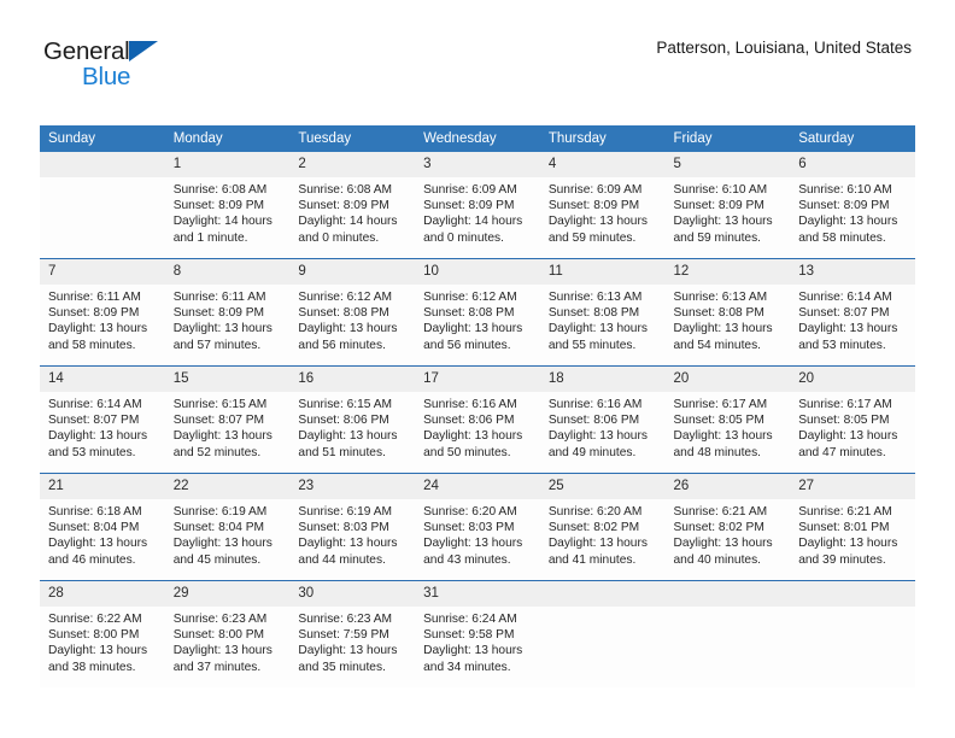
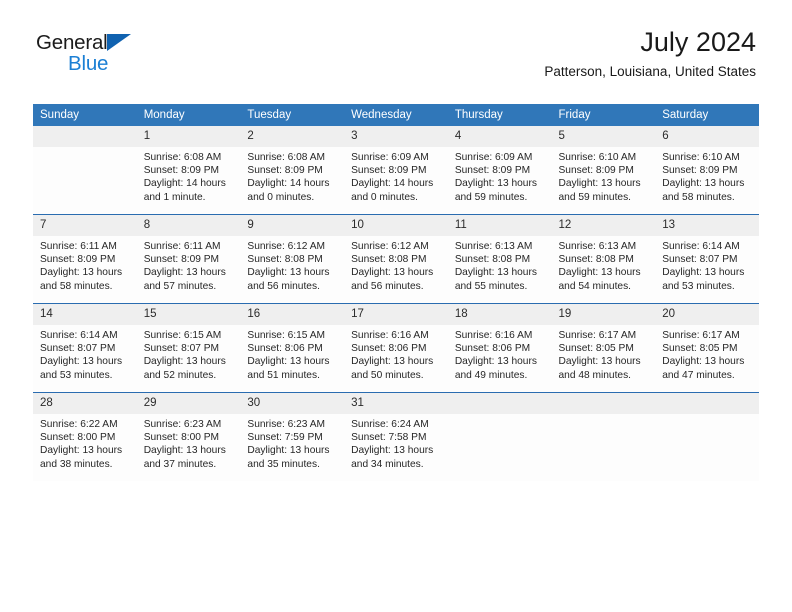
  General
  Blue
+ July 2024
  Patterson, Louisiana, United States
  Sunday	Monday	Tuesday	Wednesday	Thursday	Friday	Saturday
  	1Sunrise: 6:08 AMSunset: 8:09 PMDaylight: 14 hoursand 1 minute.	2Sunrise: 6:08 AMSunset: 8:09 PMDaylight: 14 hoursand 0 minutes.	3Sunrise: 6:09 AMSunset: 8:09 PMDaylight: 14 hoursand 0 minutes.	4Sunrise: 6:09 AMSunset: 8:09 PMDaylight: 13 hoursand 59 minutes.	5Sunrise: 6:10 AMSunset: 8:09 PMDaylight: 13 hoursand 59 minutes.	6Sunrise: 6:10 AMSunset: 8:09 PMDaylight: 13 hoursand 58 minutes.
  7Sunrise: 6:11 AMSunset: 8:09 PMDaylight: 13 hoursand 58 minutes.	8Sunrise: 6:11 AMSunset: 8:09 PMDaylight: 13 hoursand 57 minutes.	9Sunrise: 6:12 AMSunset: 8:08 PMDaylight: 13 hoursand 56 minutes.	10Sunrise: 6:12 AMSunset: 8:08 PMDaylight: 13 hoursand 56 minutes.	11Sunrise: 6:13 AMSunset: 8:08 PMDaylight: 13 hoursand 55 minutes.	12Sunrise: 6:13 AMSunset: 8:08 PMDaylight: 13 hoursand 54 minutes.	13Sunrise: 6:14 AMSunset: 8:07 PMDaylight: 13 hoursand 53 minutes.
- 14Sunrise: 6:14 AMSunset: 8:07 PMDaylight: 13 hoursand 53 minutes.	15Sunrise: 6:15 AMSunset: 8:07 PMDaylight: 13 hoursand 52 minutes.	16Sunrise: 6:15 AMSunset: 8:06 PMDaylight: 13 hoursand 51 minutes.	17Sunrise: 6:16 AMSunset: 8:06 PMDaylight: 13 hoursand 50 minutes.	18Sunrise: 6:16 AMSunset: 8:06 PMDaylight: 13 hoursand 49 minutes.	20Sunrise: 6:17 AMSunset: 8:05 PMDaylight: 13 hoursand 48 minutes.	20Sunrise: 6:17 AMSunset: 8:05 PMDaylight: 13 hoursand 47 minutes.
+ 14Sunrise: 6:14 AMSunset: 8:07 PMDaylight: 13 hoursand 53 minutes.	15Sunrise: 6:15 AMSunset: 8:07 PMDaylight: 13 hoursand 52 minutes.	16Sunrise: 6:15 AMSunset: 8:06 PMDaylight: 13 hoursand 51 minutes.	17Sunrise: 6:16 AMSunset: 8:06 PMDaylight: 13 hoursand 50 minutes.	18Sunrise: 6:16 AMSunset: 8:06 PMDaylight: 13 hoursand 49 minutes.	19Sunrise: 6:17 AMSunset: 8:05 PMDaylight: 13 hoursand 48 minutes.	20Sunrise: 6:17 AMSunset: 8:05 PMDaylight: 13 hoursand 47 minutes.
- 21Sunrise: 6:18 AMSunset: 8:04 PMDaylight: 13 hoursand 46 minutes.	22Sunrise: 6:19 AMSunset: 8:04 PMDaylight: 13 hoursand 45 minutes.	23Sunrise: 6:19 AMSunset: 8:03 PMDaylight: 13 hoursand 44 minutes.	24Sunrise: 6:20 AMSunset: 8:03 PMDaylight: 13 hoursand 43 minutes.	25Sunrise: 6:20 AMSunset: 8:02 PMDaylight: 13 hoursand 41 minutes.	26Sunrise: 6:21 AMSunset: 8:02 PMDaylight: 13 hoursand 40 minutes.	27Sunrise: 6:21 AMSunset: 8:01 PMDaylight: 13 hoursand 39 minutes.
- 28Sunrise: 6:22 AMSunset: 8:00 PMDaylight: 13 hoursand 38 minutes.	29Sunrise: 6:23 AMSunset: 8:00 PMDaylight: 13 hoursand 37 minutes.	30Sunrise: 6:23 AMSunset: 7:59 PMDaylight: 13 hoursand 35 minutes.	31Sunrise: 6:24 AMSunset: 9:58 PMDaylight: 13 hoursand 34 minutes.
+ 28Sunrise: 6:22 AMSunset: 8:00 PMDaylight: 13 hoursand 38 minutes.	29Sunrise: 6:23 AMSunset: 8:00 PMDaylight: 13 hoursand 37 minutes.	30Sunrise: 6:23 AMSunset: 7:59 PMDaylight: 13 hoursand 35 minutes.	31Sunrise: 6:24 AMSunset: 7:58 PMDaylight: 13 hoursand 34 minutes.
